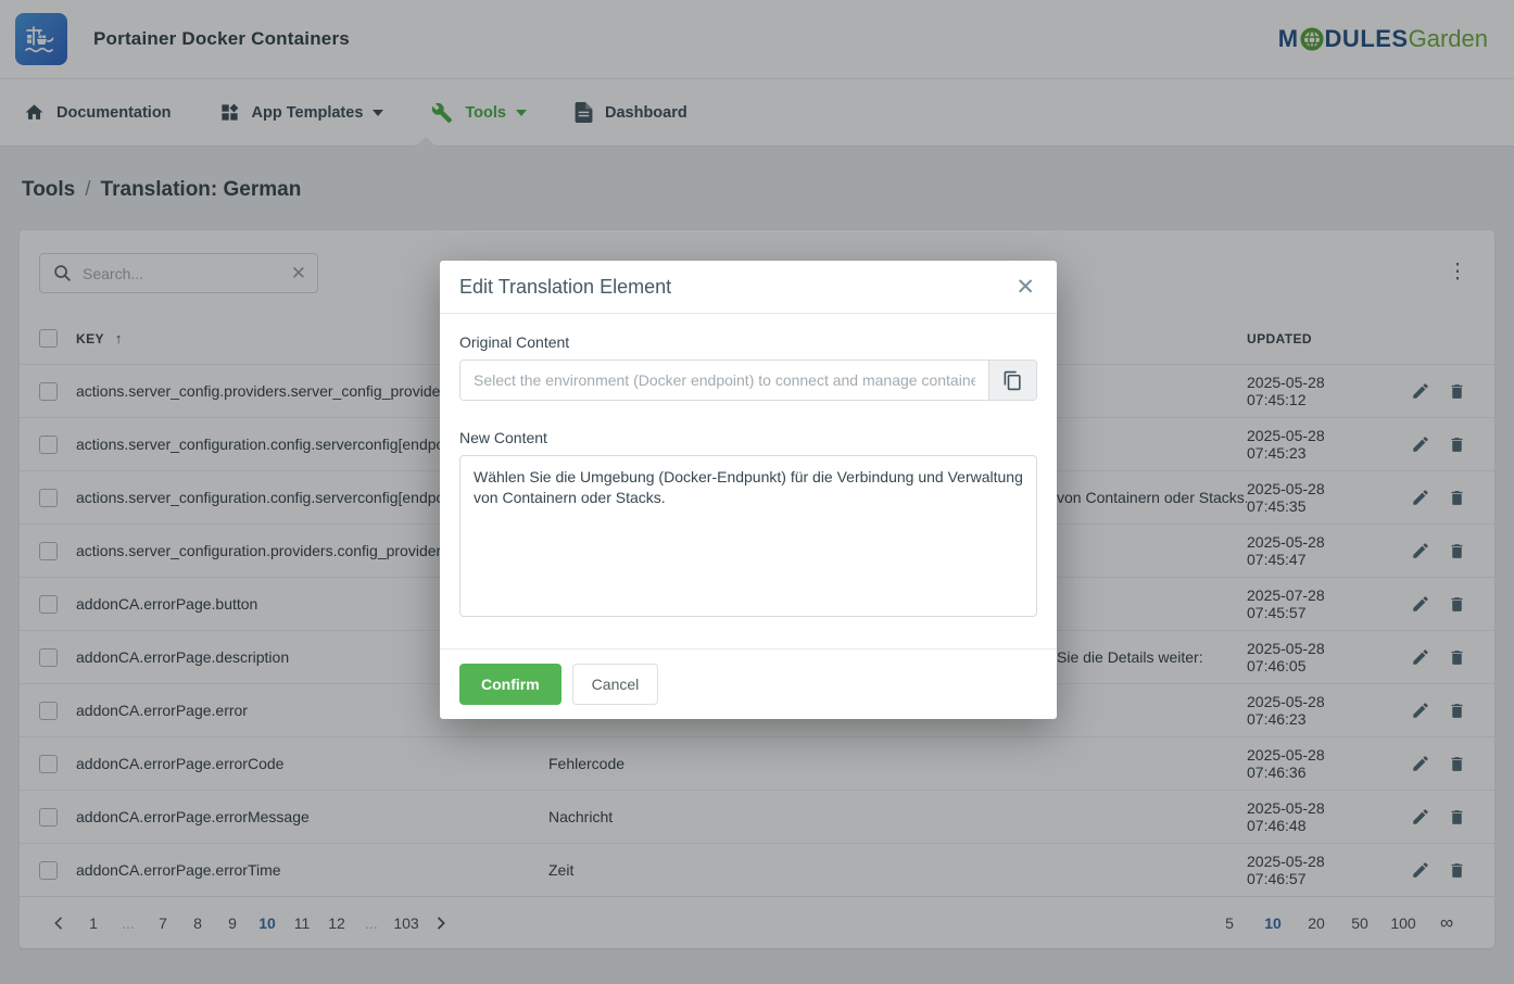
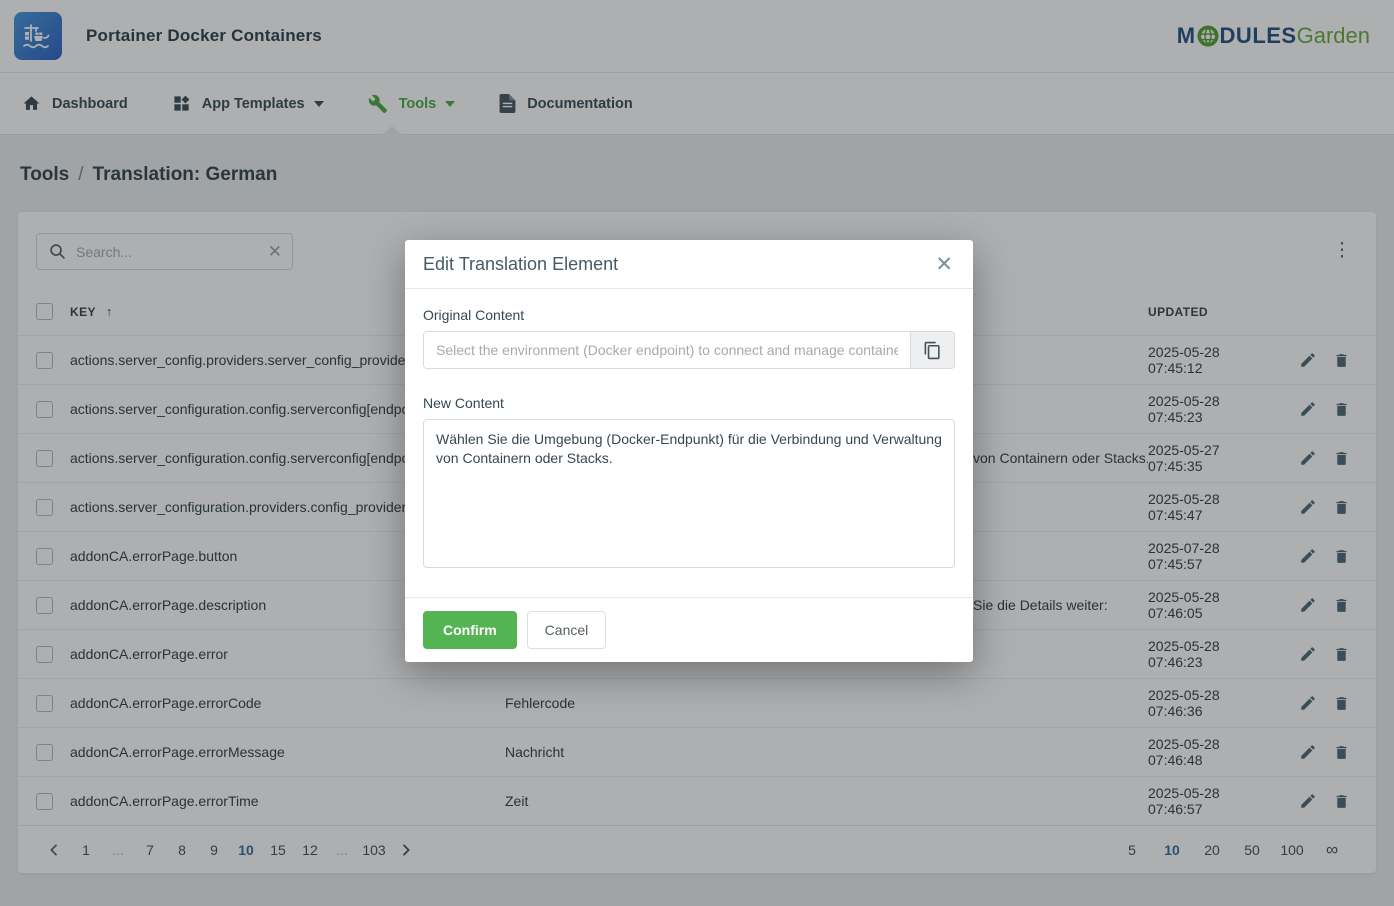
  Portainer Docker Containers
  M
  DULES
  Garden
- Documentation
+ Dashboard
  App Templates
  Tools
- Dashboard
+ Documentation
  Tools / Translation: German
  Search...
  ✕
  ⋮
  KEY
  ↑
  UPDATED
  actions.server_config.providers.server_config_provide
  2025-05-28 07:45:12
  actions.server_configuration.config.serverconfig[endp
  2025-05-28 07:45:23
  actions.server_configuration.config.serverconfig[endp
  von Containern oder Stacks.
- 2025-05-28 07:45:35
+ 2025-05-27 07:45:35
  actions.server_configuration.providers.config_provider
  2025-05-28 07:45:47
  addonCA.errorPage.button
  2025-07-28 07:45:57
  addonCA.errorPage.description
  Sie die Details weiter:
  2025-05-28 07:46:05
  addonCA.errorPage.error
  2025-05-28 07:46:23
  addonCA.errorPage.errorCode
  Fehlercode
  2025-05-28 07:46:36
  addonCA.errorPage.errorMessage
  Nachricht
  2025-05-28 07:46:48
  addonCA.errorPage.errorTime
  Zeit
  2025-05-28 07:46:57
  1
  ...
  7
  8
  9
  10
- 11
+ 15
  12
  ...
  103
  5
  10
  20
  50
  100
  ∞
  Edit Translation Element
  ✕
  Original Content
  Select the environment (Docker endpoint) to connect and manage containe
  New Content
  Confirm
  Cancel
